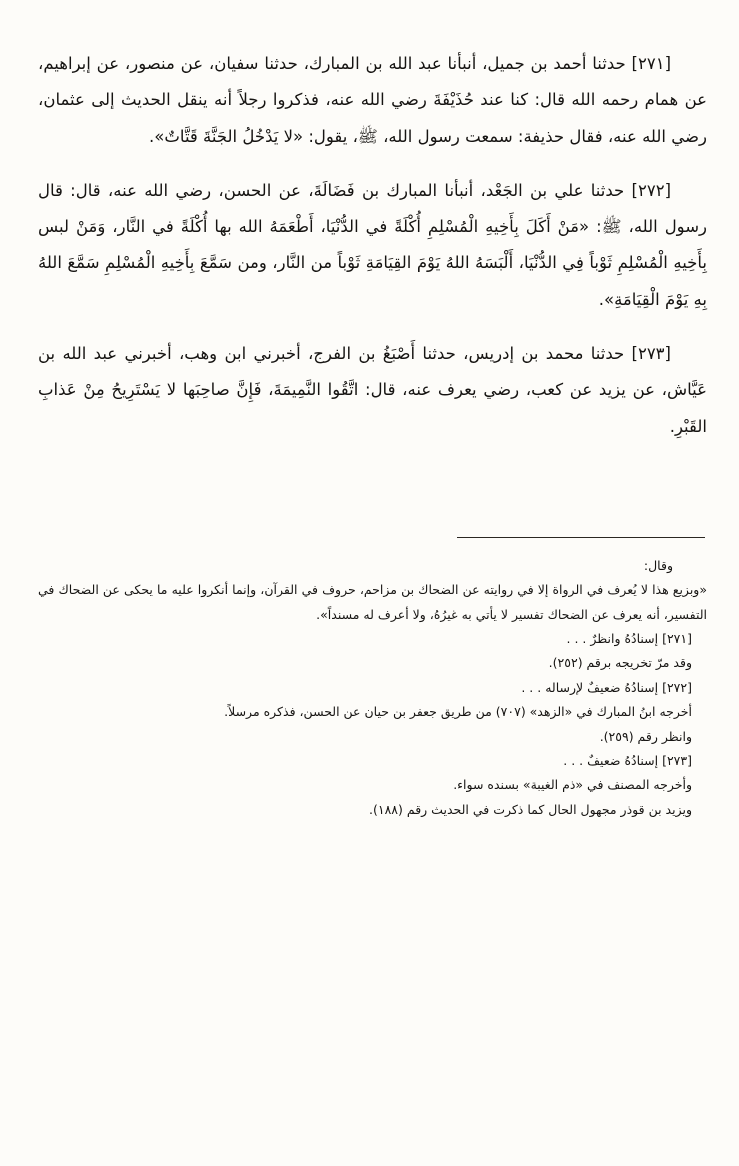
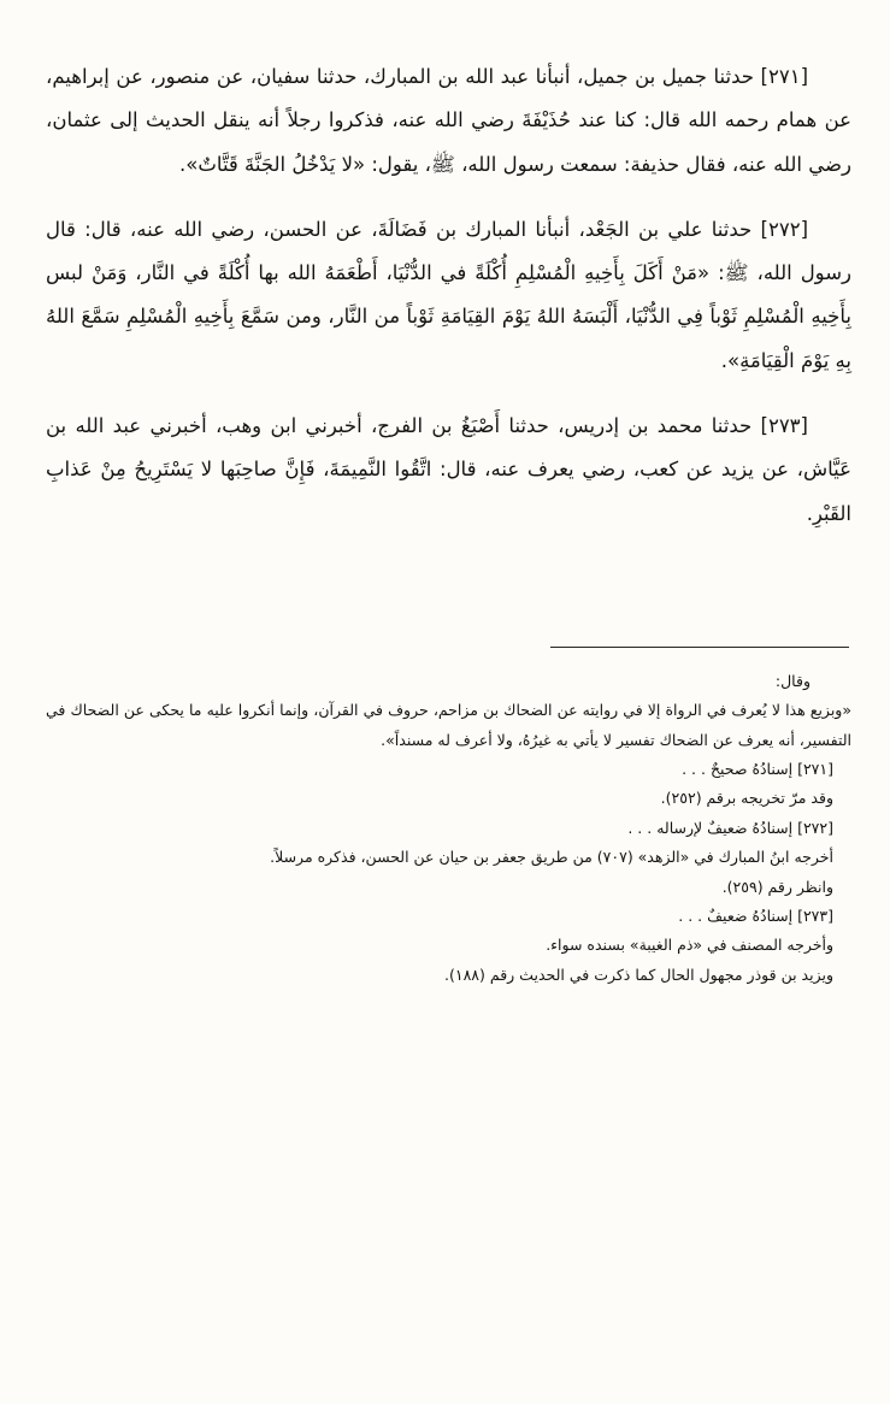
- [٢٧١] حدثنا أحمد بن جميل، أنبأنا عبد الله بن المبارك، حدثنا سفيان، عن منصور، عن إبراهيم، عن همام رحمه الله قال: كنا عند حُذَيْفَةَ رضي الله عنه، فذكروا رجلاً أنه ينقل الحديث إلى عثمان، رضي الله عنه، فقال حذيفة: سمعت رسول الله، ﷺ، يقول: «لا يَدْخُلُ الجَنَّةَ قَتَّاتٌ».
+ [٢٧١] حدثنا جميل بن جميل، أنبأنا عبد الله بن المبارك، حدثنا سفيان، عن منصور، عن إبراهيم، عن همام رحمه الله قال: كنا عند حُذَيْفَةَ رضي الله عنه، فذكروا رجلاً أنه ينقل الحديث إلى عثمان، رضي الله عنه، فقال حذيفة: سمعت رسول الله، ﷺ، يقول: «لا يَدْخُلُ الجَنَّةَ قَتَّاتٌ».
  [٢٧٢] حدثنا علي بن الجَعْد، أنبأنا المبارك بن فَضَالَةَ، عن الحسن، رضي الله عنه، قال: قال رسول الله، ﷺ: «مَنْ أَكَلَ بِأَخِيهِ الْمُسْلِمِ أُكْلَةً في الدُّنْيَا، أَطْعَمَهُ الله بها أُكْلَةً في النَّار، وَمَنْ لبس بِأَخِيهِ الْمُسْلِمِ ثَوْباً فِي الدُّنْيَا، أَلْبَسَهُ اللهُ يَوْمَ القِيَامَةِ ثَوْباً من النَّار، ومن سَمَّعَ بِأَخِيهِ الْمُسْلِمِ سَمَّعَ اللهُ بِهِ يَوْمَ الْقِيَامَةِ».
  [٢٧٣] حدثنا محمد بن إدريس، حدثنا أَصْبَغُ بن الفرج، أخبرني ابن وهب، أخبرني عبد الله بن عَيَّاش، عن يزيد عن كعب، رضي يعرف عنه، قال: اتَّقُوا النَّمِيمَةَ، فَإِنَّ صاحِبَها لا يَسْتَرِيحُ مِنْ عَذابِ القَبْرِ.
  وقال:
  «وبزيع هذا لا يُعرف في الرواة إلا في روايته عن الضحاك بن مزاحم، حروف في القرآن، وإنما أنكروا عليه ما يحكى عن الضحاك في التفسير، أنه يعرف عن الضحاك تفسير لا يأتي به غيرُهُ، ولا أعرف له مسنداً».
- [٢٧١] إسنادُهُ وانظرٌ . . .
+ [٢٧١] إسنادُهُ صحيحٌ . . .
  وقد مرّ تخريجه برقم (٢٥٢).
  [٢٧٢] إسنادُهُ ضعيفٌ لإرساله . . .
  أخرجه ابنُ المبارك في «الزهد» (٧٠٧) من طريق جعفر بن حيان عن الحسن، فذكره مرسلاً.
  وانظر رقم (٢٥٩).
  [٢٧٣] إسنادُهُ ضعيفٌ . . .
  وأخرجه المصنف في «ذم الغيبة» بسنده سواء.
  ويزيد بن قوذر مجهول الحال كما ذكرت في الحديث رقم (١٨٨).
